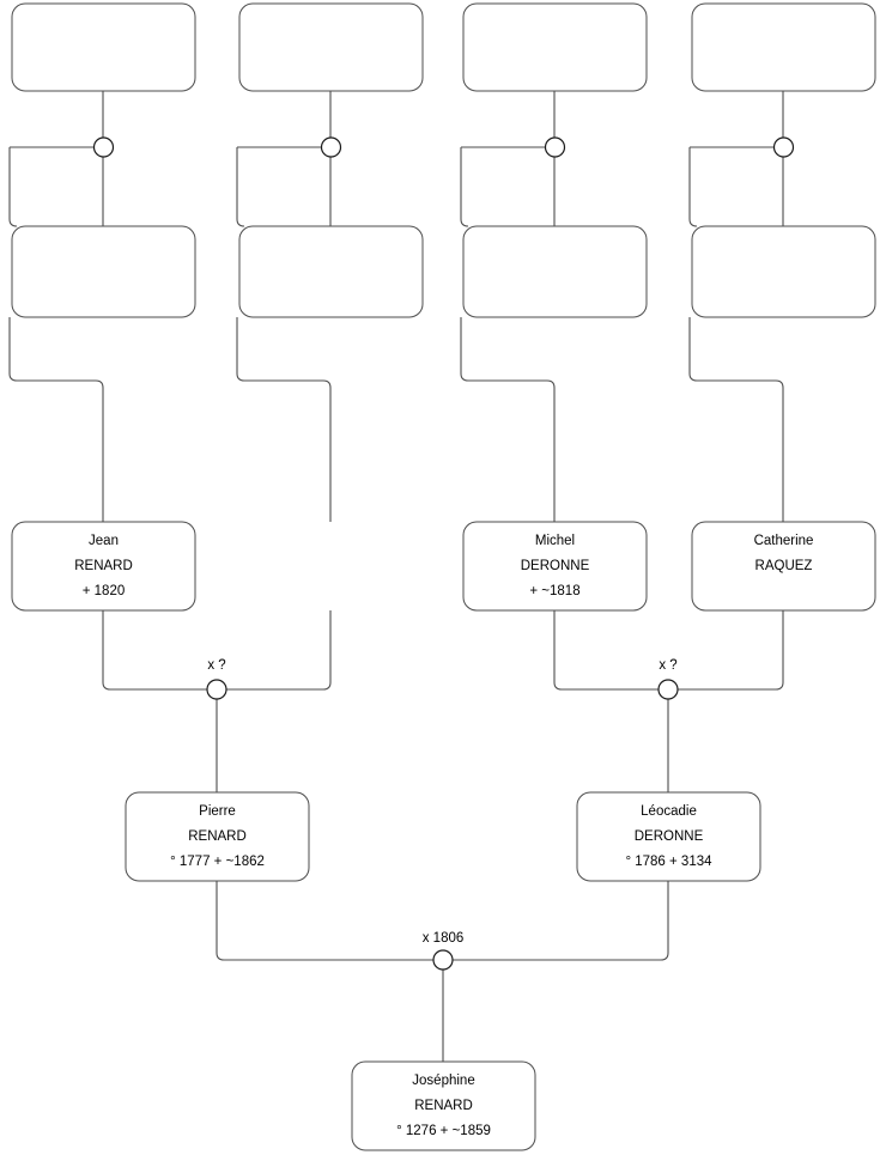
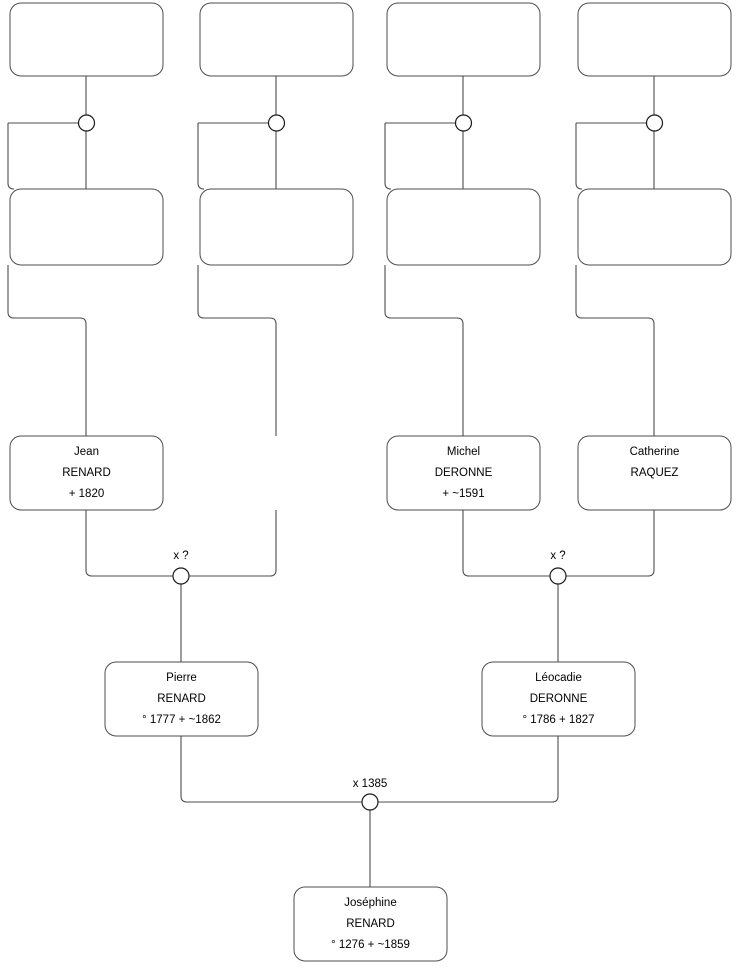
  Jean
  RENARD
  + 1820
  Michel
  DERONNE
- + ~1818
+ + ~1591
  Catherine
  RAQUEZ
  x ?
  x ?
  Pierre
  RENARD
  ° 1777 + ~1862
  Léocadie
  DERONNE
- ° 1786 + 3134
+ ° 1786 + 1827
- x 1806
+ x 1385
  Joséphine
  RENARD
  ° 1276 + ~1859
